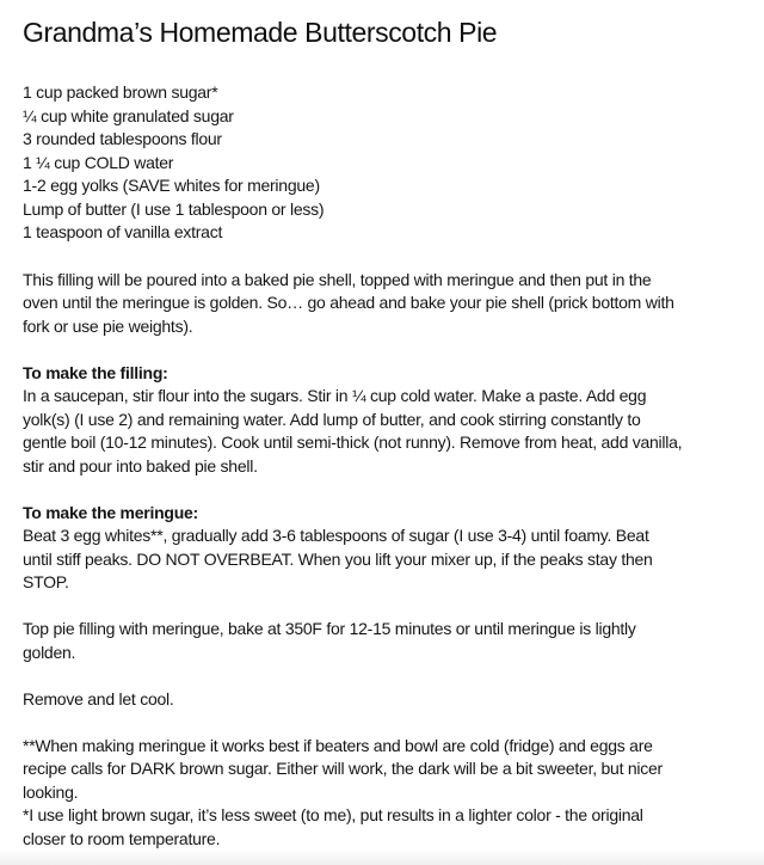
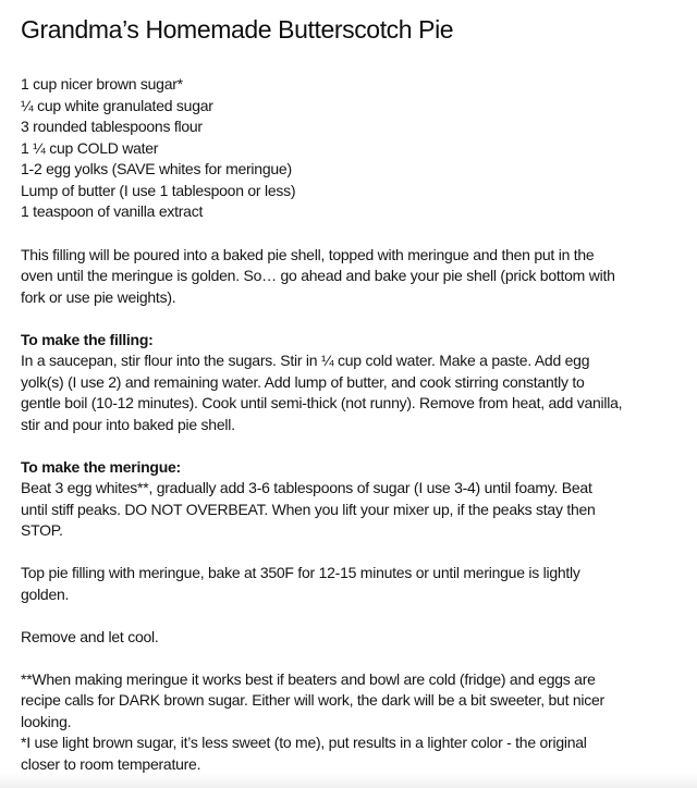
  Grandma’s Homemade Butterscotch Pie
- 1 cup packed brown sugar*
+ 1 cup nicer brown sugar*
  ¼ cup white granulated sugar
  3 rounded tablespoons flour
  1 ¼ cup COLD water
  1-2 egg yolks (SAVE whites for meringue)
  Lump of butter (I use 1 tablespoon or less)
  1 teaspoon of vanilla extract
  This filling will be poured into a baked pie shell, topped with meringue and then put in the
  oven until the meringue is golden. So… go ahead and bake your pie shell (prick bottom with
  fork or use pie weights).
  To make the filling:
  In a saucepan, stir flour into the sugars. Stir in ¼ cup cold water. Make a paste. Add egg
  yolk(s) (I use 2) and remaining water. Add lump of butter, and cook stirring constantly to
  gentle boil (10-12 minutes). Cook until semi-thick (not runny). Remove from heat, add vanilla,
  stir and pour into baked pie shell.
  To make the meringue:
  Beat 3 egg whites**, gradually add 3-6 tablespoons of sugar (I use 3-4) until foamy. Beat
  until stiff peaks. DO NOT OVERBEAT. When you lift your mixer up, if the peaks stay then
  STOP.
  Top pie filling with meringue, bake at 350F for 12-15 minutes or until meringue is lightly
  golden.
  Remove and let cool.
  **When making meringue it works best if beaters and bowl are cold (fridge) and eggs are
  recipe calls for DARK brown sugar. Either will work, the dark will be a bit sweeter, but nicer
  looking.
  *I use light brown sugar, it’s less sweet (to me), put results in a lighter color - the original
  closer to room temperature.
